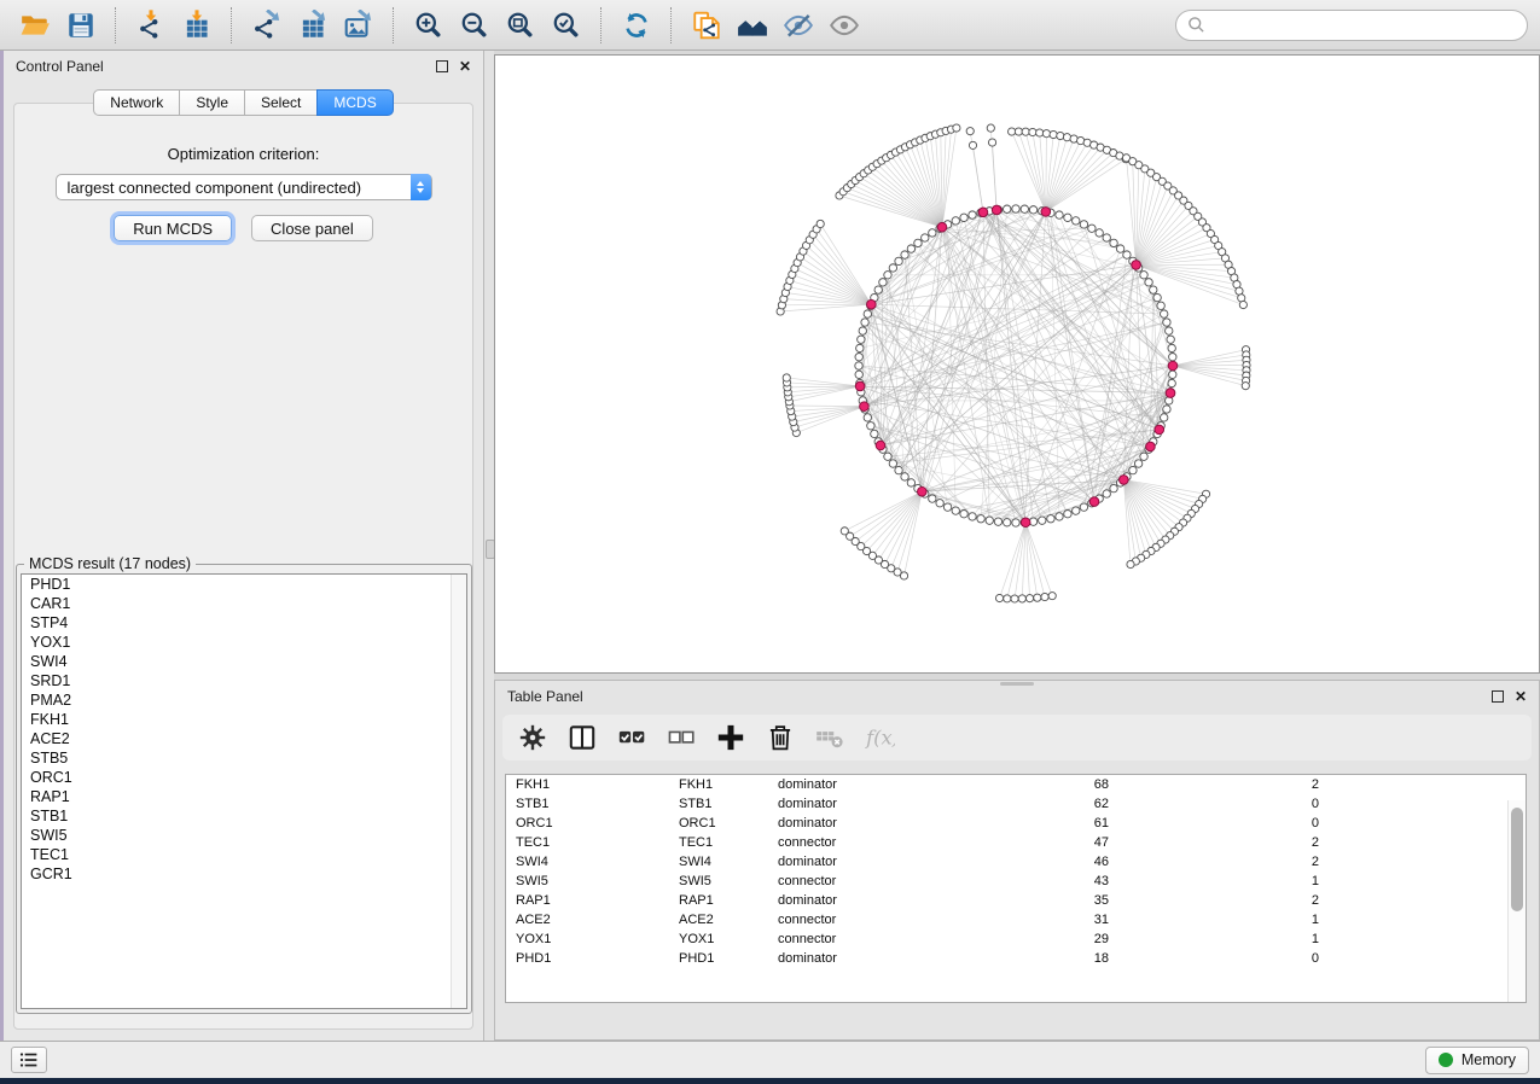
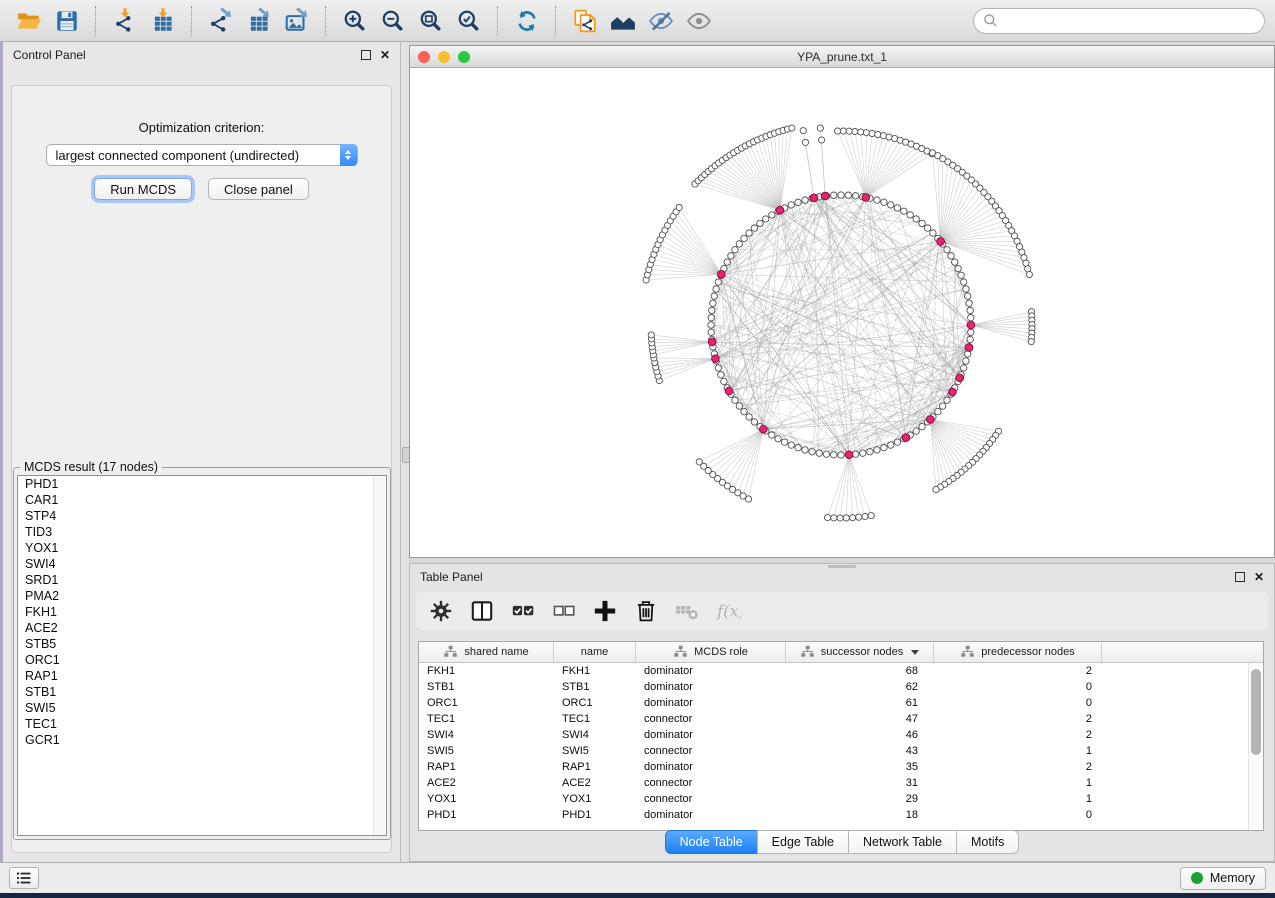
  Control Panel
  ✕
- Network
- Style
- Select
- MCDS
  Optimization criterion:
  largest connected component (undirected)
  Run MCDS
  Close panel
  MCDS result (17 nodes)
  PHD1
  CAR1
  STP4
+ TID3
  YOX1
  SWI4
  SRD1
  PMA2
  FKH1
  ACE2
  STB5
  ORC1
  RAP1
  STB1
  SWI5
  TEC1
  GCR1
+ YPA_prune.txt_1
  Table Panel
  ✕
  f(x
+ shared name
+ name
+ MCDS role
+ successor nodes
+ predecessor nodes
  FKH1
  FKH1
  dominator
  68
  2
  STB1
  STB1
  dominator
  62
  0
  ORC1
  ORC1
  dominator
  61
  0
  TEC1
  TEC1
  connector
  47
  2
  SWI4
  SWI4
  dominator
  46
  2
  SWI5
  SWI5
  connector
  43
  1
  RAP1
  RAP1
  dominator
  35
  2
  ACE2
  ACE2
  connector
  31
  1
  YOX1
  YOX1
  connector
  29
  1
  PHD1
  PHD1
  dominator
  18
  0
+ Node Table
+ Edge Table
+ Network Table
+ Motifs
  Memory
